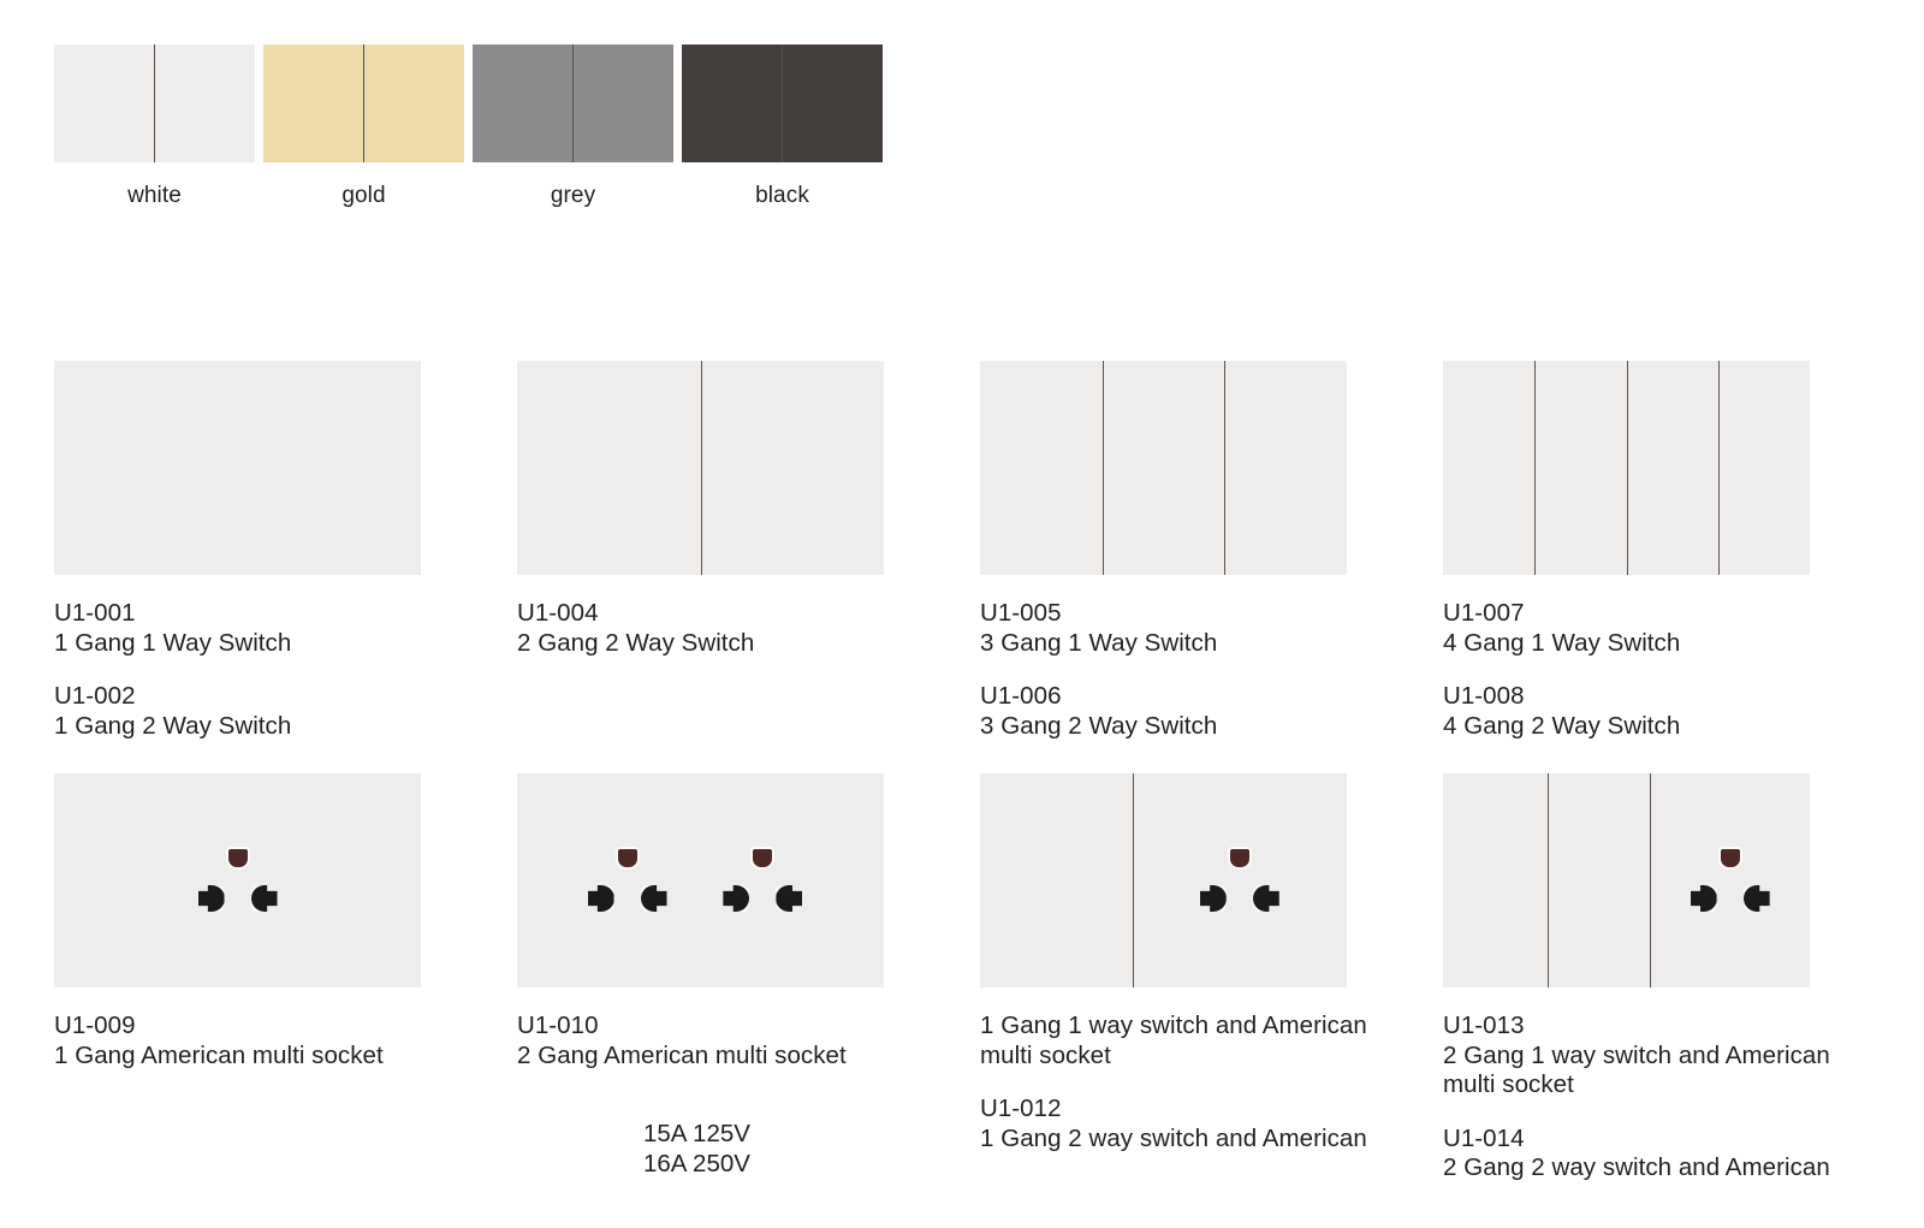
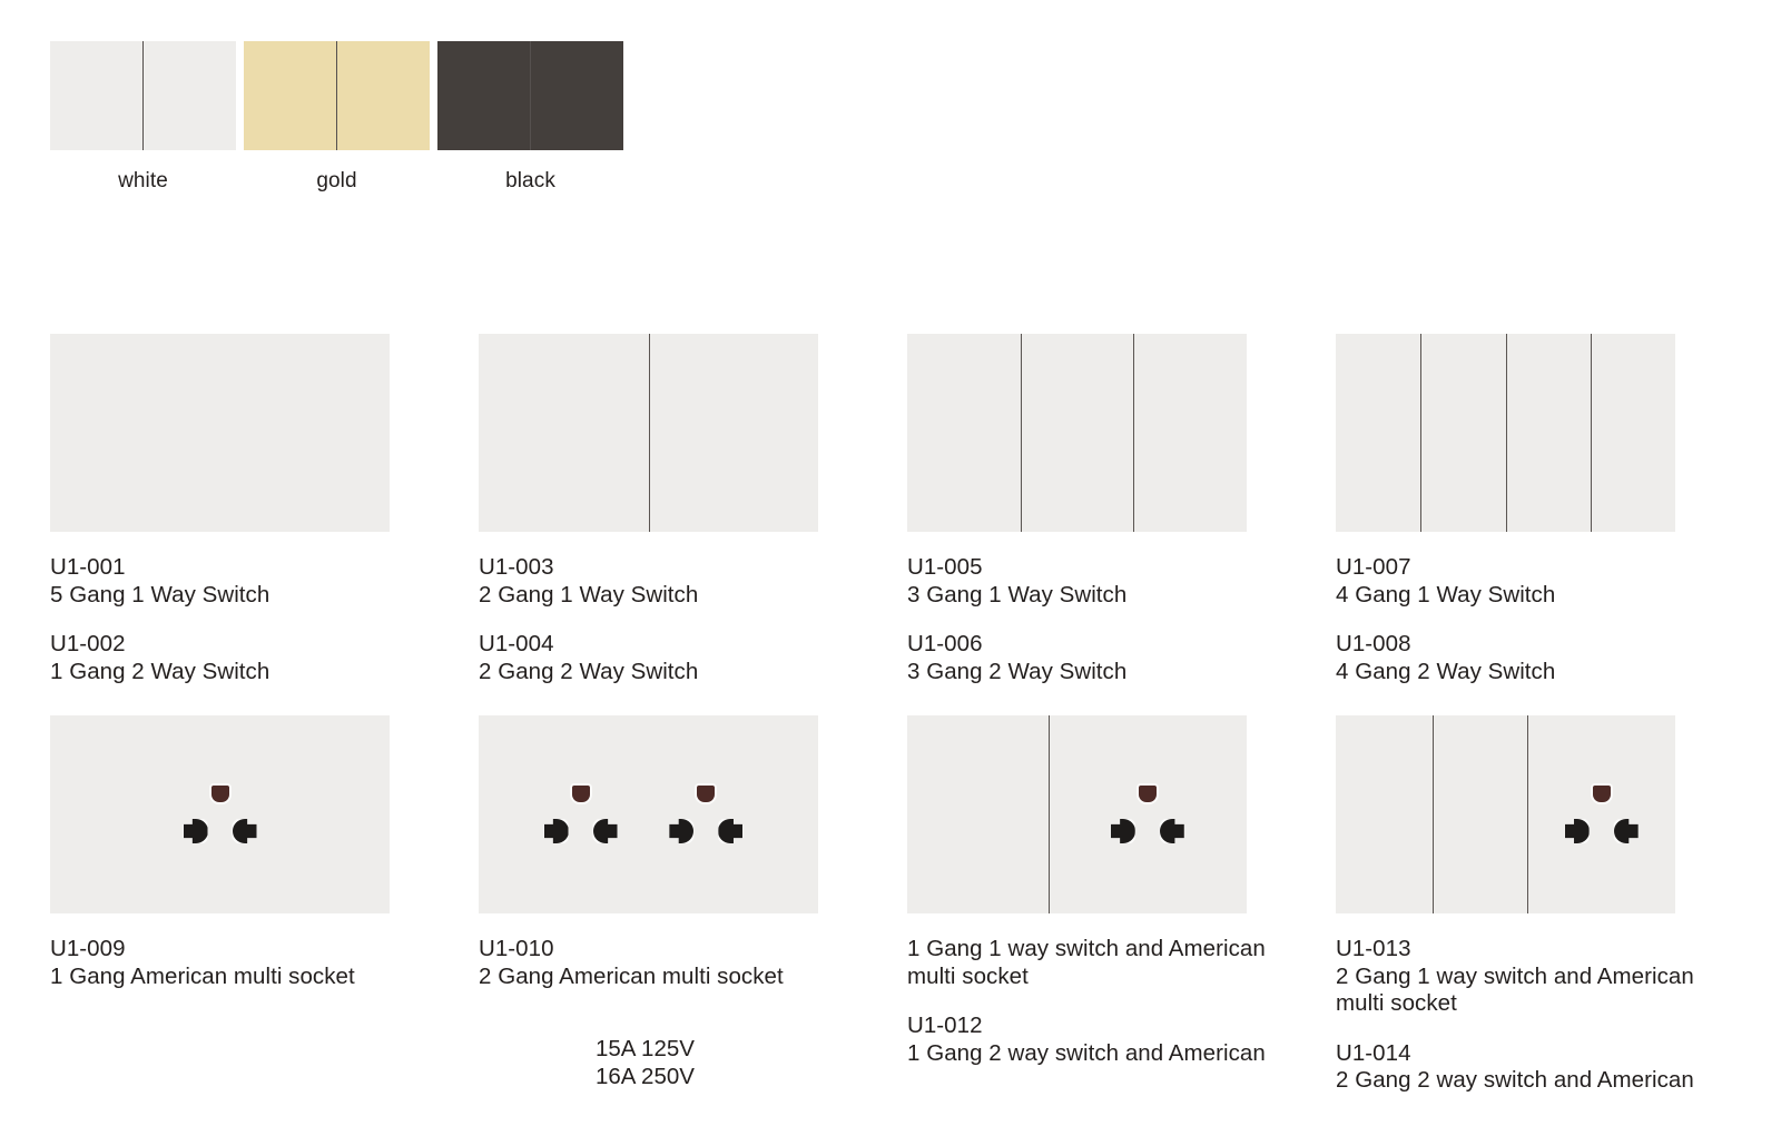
  white
  gold
- grey
  black
  U1-001
- 1 Gang 1 Way Switch
+ 5 Gang 1 Way Switch
  U1-002
  1 Gang 2 Way Switch
+ U1-003
+ 2 Gang 1 Way Switch
  U1-004
  2 Gang 2 Way Switch
  U1-005
  3 Gang 1 Way Switch
  U1-006
  3 Gang 2 Way Switch
  U1-007
  4 Gang 1 Way Switch
  U1-008
  4 Gang 2 Way Switch
  U1-009
  1 Gang American multi socket
  U1-010
  2 Gang American multi socket
  15A 125V
  16A 250V
  1 Gang 1 way switch and American
  multi socket
  U1-012
  1 Gang 2 way switch and American
  U1-013
  2 Gang 1 way switch and American
  multi socket
  U1-014
  2 Gang 2 way switch and American
